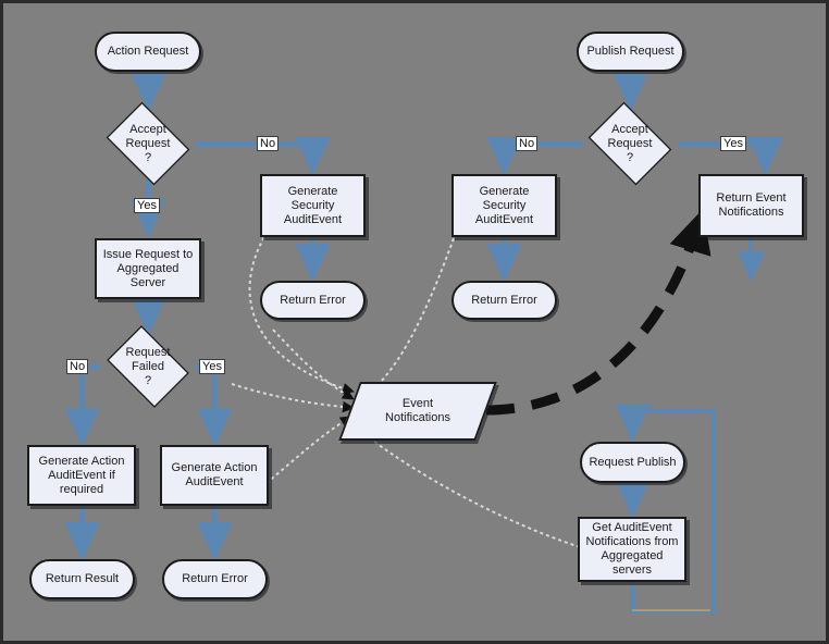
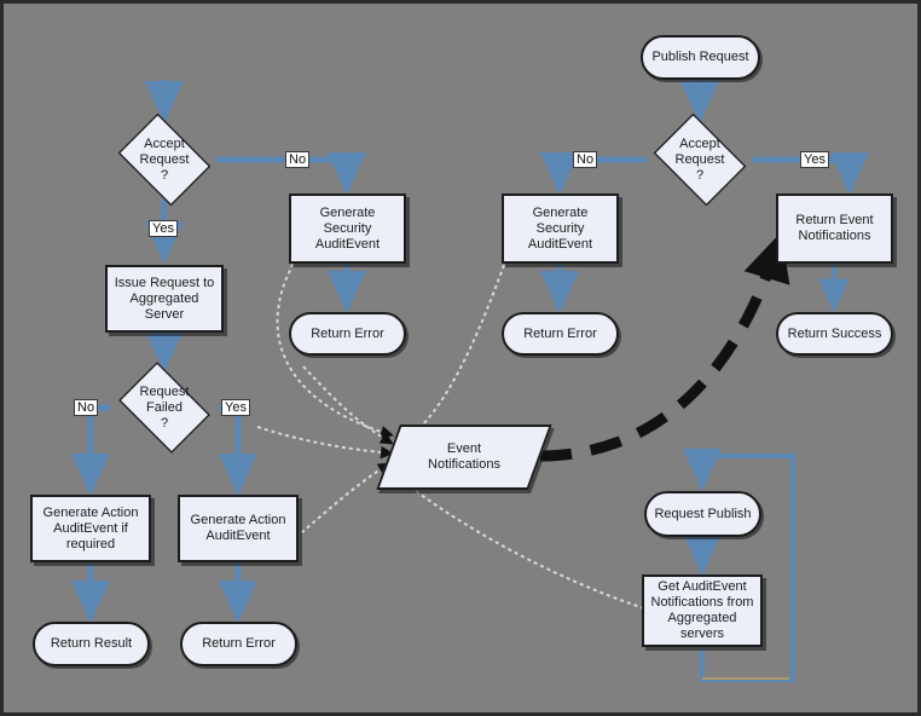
- Action Request
  Accept
  Request
  ?
  Issue Request to
  Aggregated
  Server
  Request
  Failed
  ?
  Generate Action
  AuditEvent if
  required
  Generate Action
  AuditEvent
  Return Result
  Return Error
  Generate
  Security
  AuditEvent
  Return Error
  Generate
  Security
  AuditEvent
  Return Error
  Publish Request
  Accept
  Request
  ?
  Return Event
  Notifications
+ Return Success
  Event
  Notifications
  Request Publish
  Get AuditEvent
  Notifications from
  Aggregated
  servers
  No
  Yes
  No
  Yes
  No
  Yes
